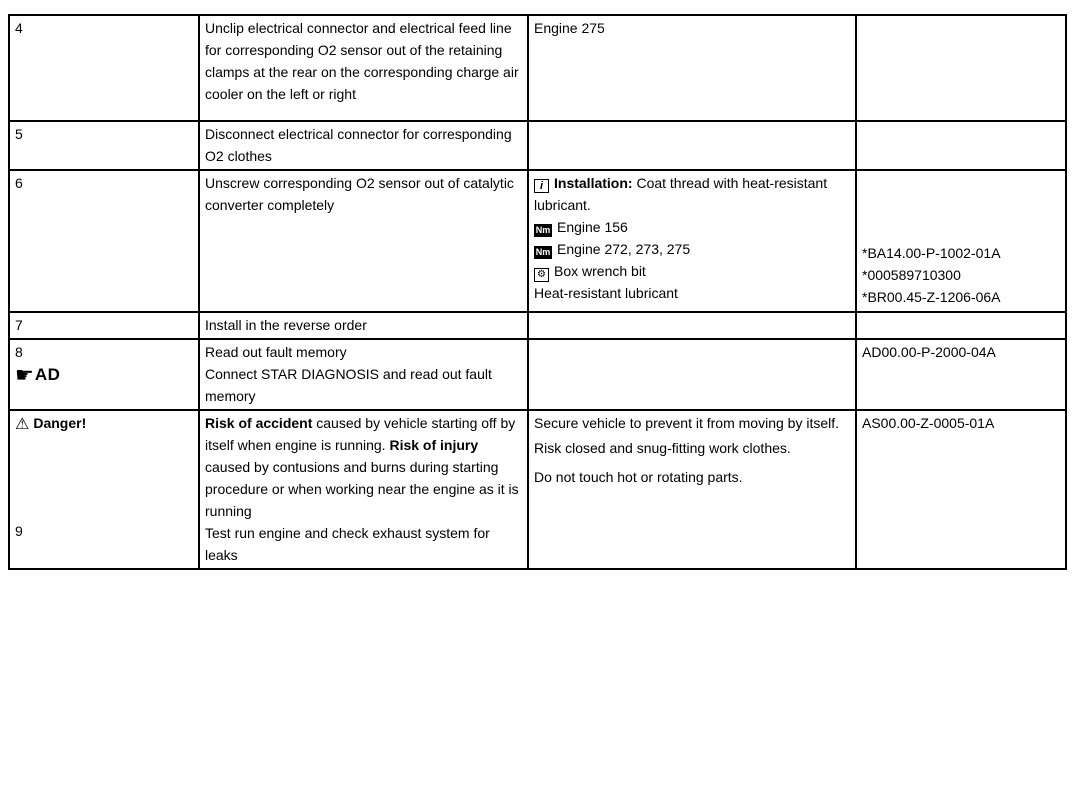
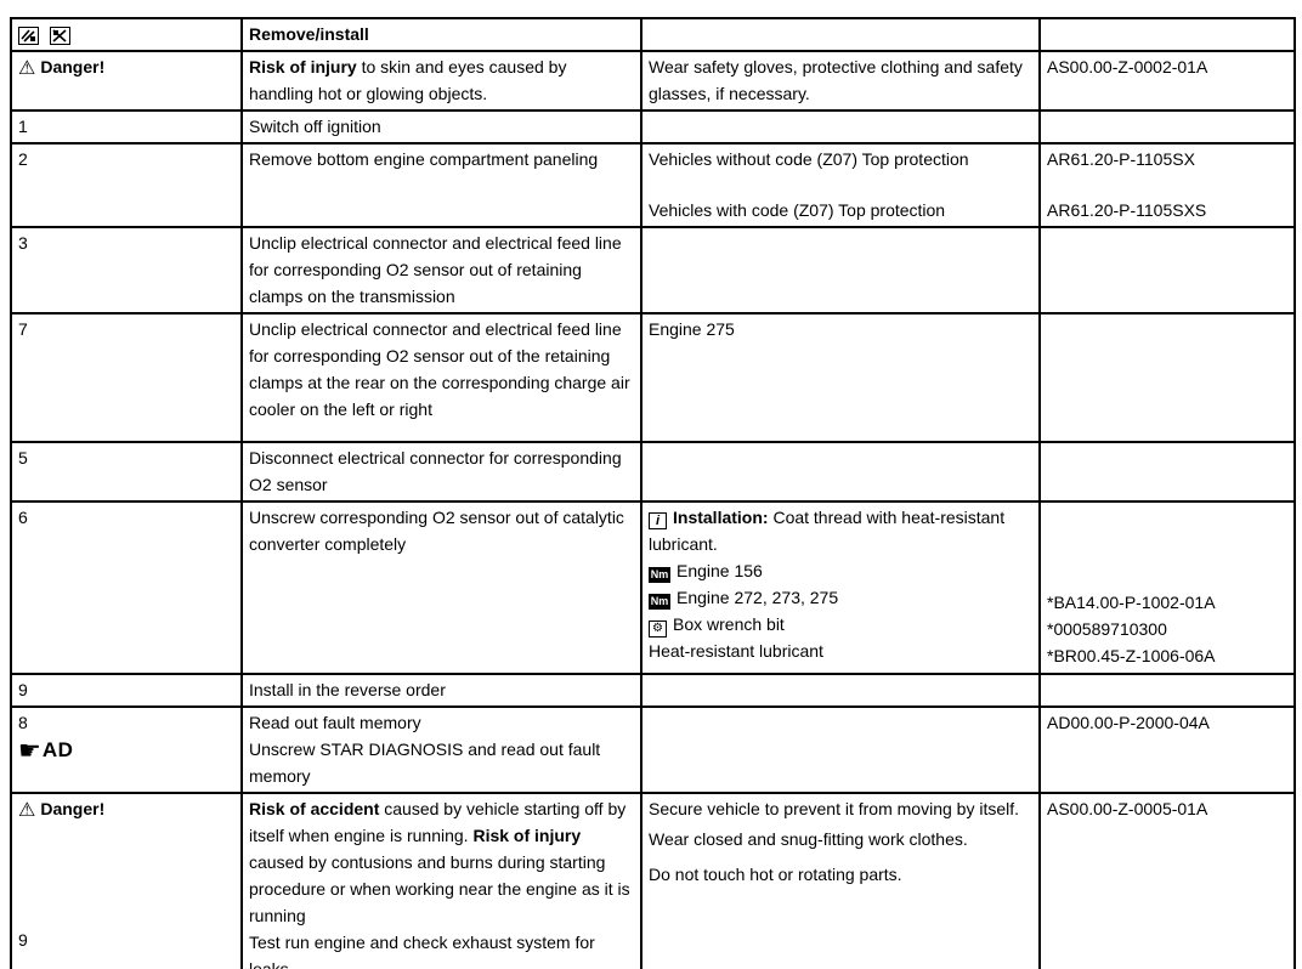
+ 	Remove/install
+ ⚠ Danger!	Risk of injury to skin and eyes caused by handling hot or glowing objects.	Wear safety gloves, protective clothing and safety glasses, if necessary.	AS00.00-Z-0002-01A
+ 1	Switch off ignition
+ 2	Remove bottom engine compartment paneling	Vehicles without code (Z07) Top protection Vehicles with code (Z07) Top protection	AR61.20-P-1105SX AR61.20-P-1105SXS
+ 3	Unclip electrical connector and electrical feed line for corresponding O2 sensor out of retaining clamps on the transmission
- 4	Unclip electrical connector and electrical feed line for corresponding O2 sensor out of the retaining clamps at the rear on the corresponding charge air cooler on the left or right	Engine 275
+ 7	Unclip electrical connector and electrical feed line for corresponding O2 sensor out of the retaining clamps at the rear on the corresponding charge air cooler on the left or right	Engine 275
- 5	Disconnect electrical connector for corresponding O2 clothes
+ 5	Disconnect electrical connector for corresponding O2 sensor
- 6	Unscrew corresponding O2 sensor out of catalytic converter completely	i Installation: Coat thread with heat-resistant lubricant. Nm Engine 156 Nm Engine 272, 273, 275 ⚙ Box wrench bit Heat-resistant lubricant	*BA14.00-P-1002-01A *000589710300 *BR00.45-Z-1206-06A
+ 6	Unscrew corresponding O2 sensor out of catalytic converter completely	i Installation: Coat thread with heat-resistant lubricant. Nm Engine 156 Nm Engine 272, 273, 275 ⚙ Box wrench bit Heat-resistant lubricant	*BA14.00-P-1002-01A *000589710300 *BR00.45-Z-1006-06A
- 7	Install in the reverse order
+ 9	Install in the reverse order
- 8 ☛AD	Read out fault memory Connect STAR DIAGNOSIS and read out fault memory		AD00.00-P-2000-04A
+ 8 ☛AD	Read out fault memory Unscrew STAR DIAGNOSIS and read out fault memory		AD00.00-P-2000-04A
- ⚠ Danger! 9	Risk of accident caused by vehicle starting off by itself when engine is running. Risk of injury caused by contusions and burns during starting procedure or when working near the engine as it is running Test run engine and check exhaust system for leaks	Secure vehicle to prevent it from moving by itself. Risk closed and snug-fitting work clothes. Do not touch hot or rotating parts.	AS00.00-Z-0005-01A
+ ⚠ Danger! 9	Risk of accident caused by vehicle starting off by itself when engine is running. Risk of injury caused by contusions and burns during starting procedure or when working near the engine as it is running Test run engine and check exhaust system for	Secure vehicle to prevent it from moving by itself. Wear closed and snug-fitting work clothes. Do not touch hot or rotating parts.	AS00.00-Z-0005-01A
